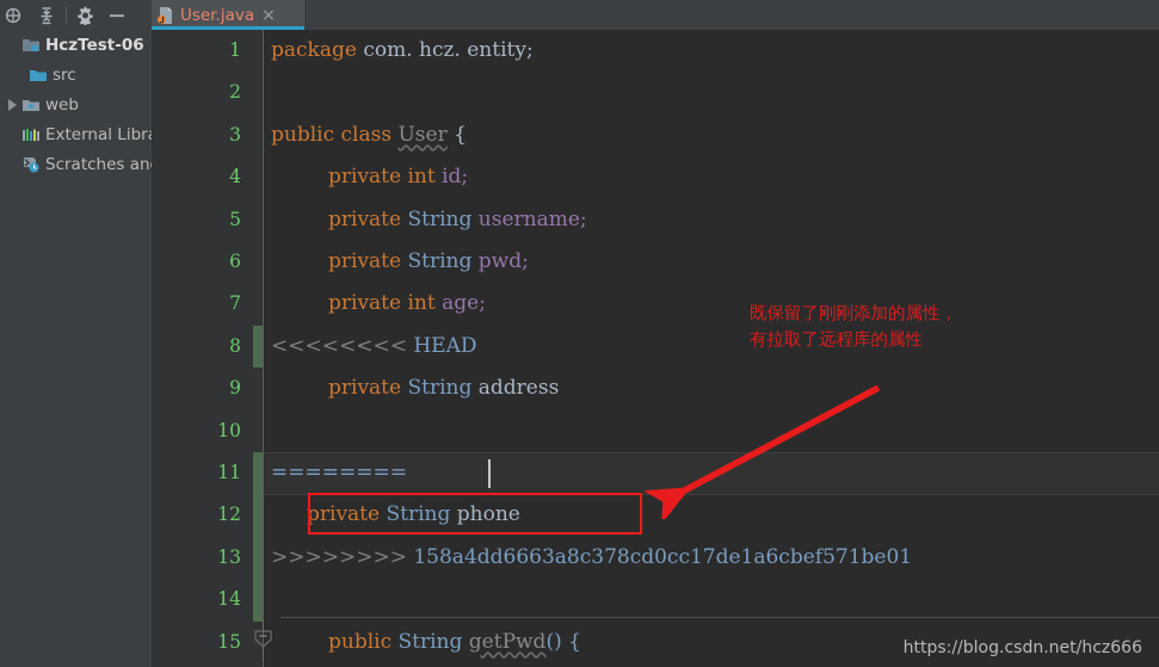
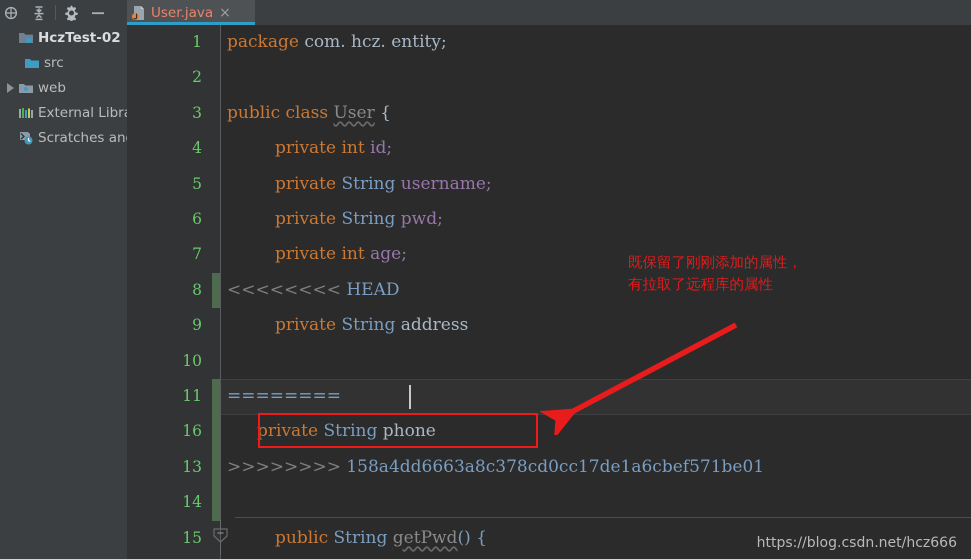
- HczTest-06
+ HczTest-02
  src
  web
  External Libr
  Scratches an
  User.java
  ×
  1
  2
  3
  4
  5
  6
  7
  8
  9
  10
  11
- 12
+ 16
  13
  14
  15
  package com. hcz. entity;
  public class User {
  private int id;
  private String username;
  private String pwd;
  private int age;
  <<<<<<<< HEAD
  private String address
  ========
  private String phone
  >>>>>>>> 158a4dd6663a8c378cd0cc17de1a6cbef571be01
  public String getPwd() {
  既保留了刚刚添加的属性，
  有拉取了远程库的属性
  https://blog.csdn.net/hcz666
